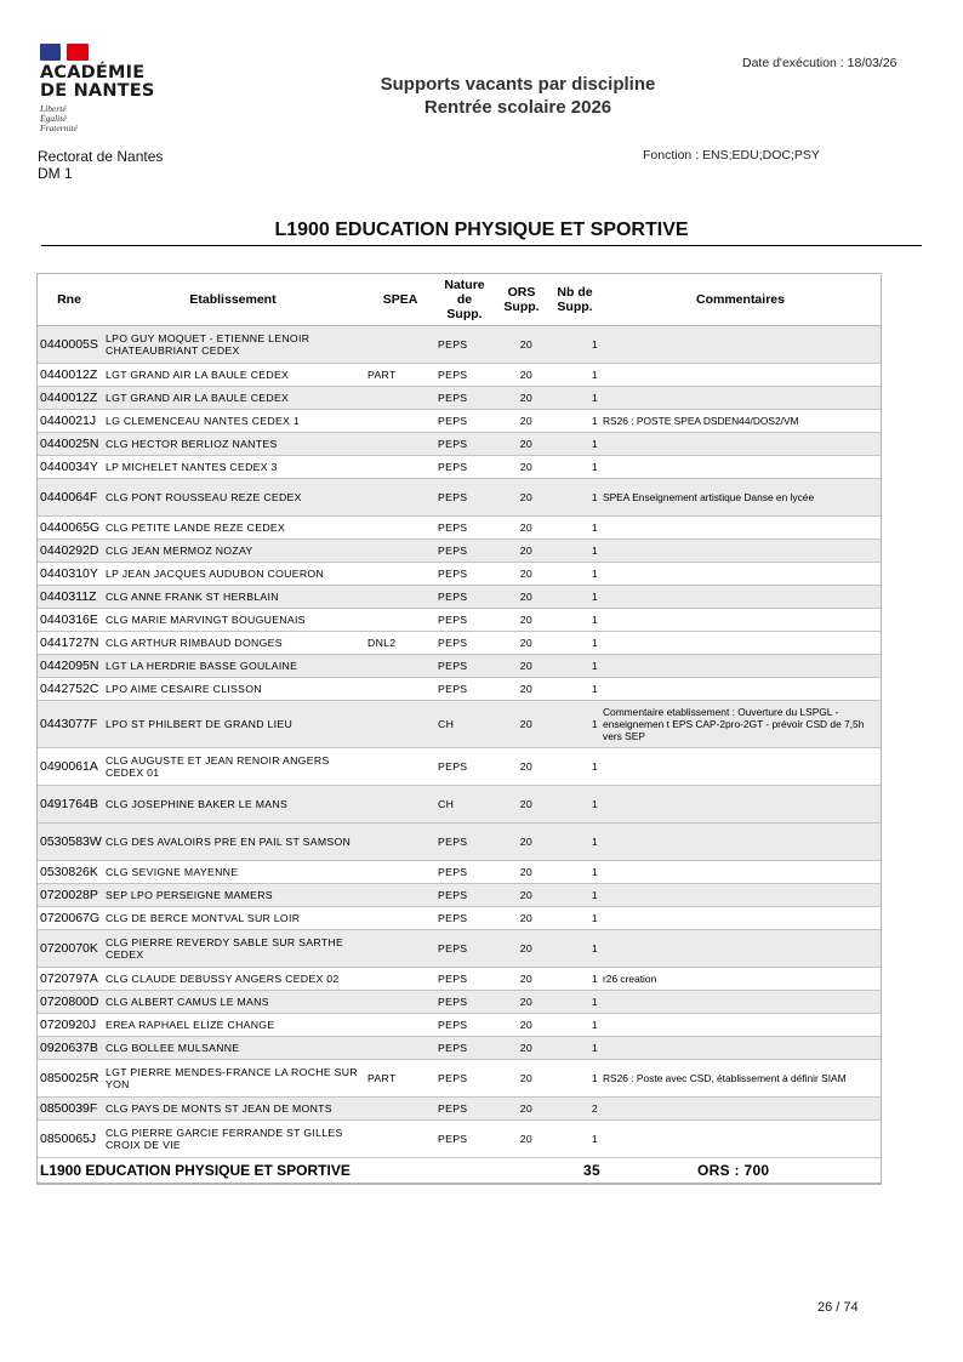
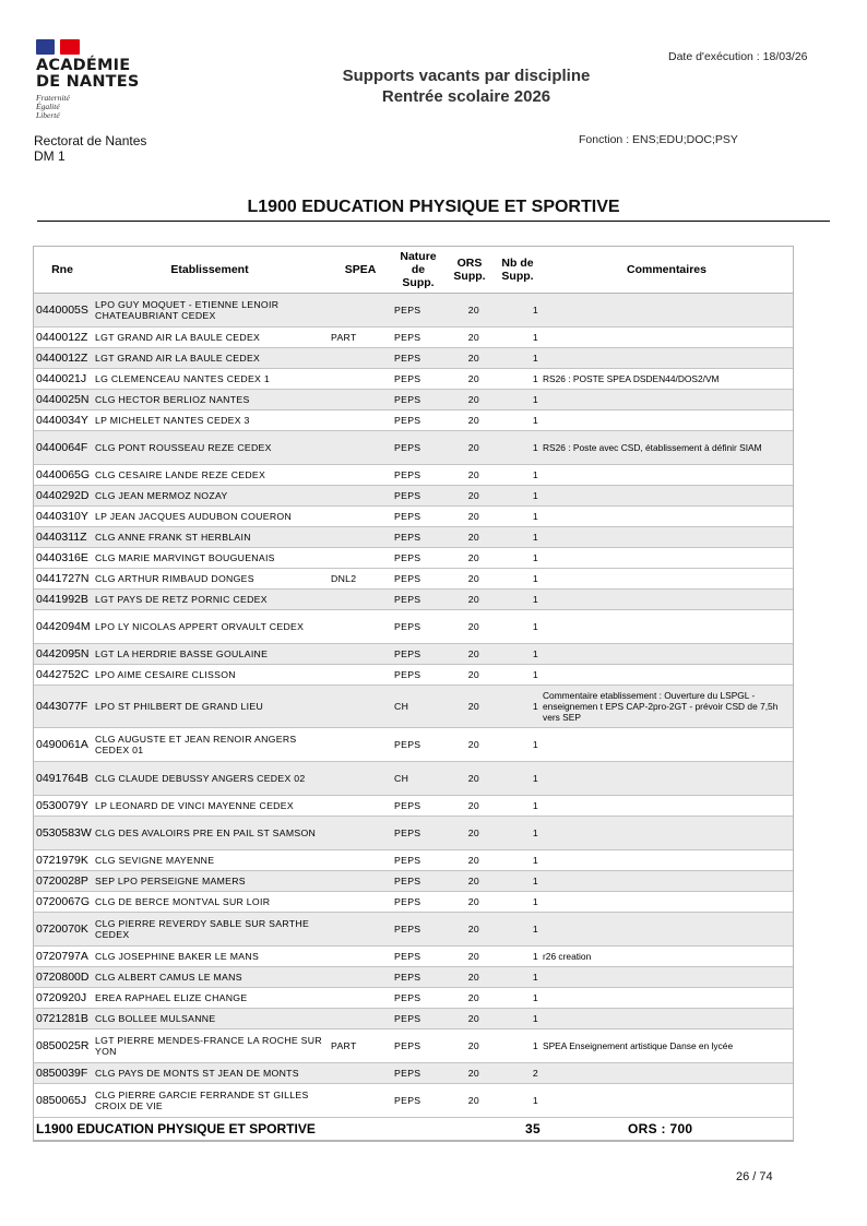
  ACADÉMIE
  DE NANTES
- Liberté
+ Fraternité
  Égalité
- Fraternité
+ Liberté
  Rectorat de Nantes
  DM 1
  Supports vacants par discipline
  Rentrée scolaire 2026
  Date d'exécution : 18/03/26
  Fonction : ENS;EDU;DOC;PSY
  L1900 EDUCATION PHYSIQUE ET SPORTIVE
  Rne	Etablissement	SPEA	Nature de Supp.	ORS Supp.	Nb de Supp.	Commentaires
  0440005S	LPO GUY MOQUET - ETIENNE LENOIR CHATEAUBRIANT CEDEX		PEPS	20	1
  0440012Z	LGT GRAND AIR LA BAULE CEDEX	PART	PEPS	20	1
  0440012Z	LGT GRAND AIR LA BAULE CEDEX		PEPS	20	1
  0440021J	LG CLEMENCEAU NANTES CEDEX 1		PEPS	20	1	RS26 : POSTE SPEA DSDEN44/DOS2/VM
  0440025N	CLG HECTOR BERLIOZ NANTES		PEPS	20	1
  0440034Y	LP MICHELET NANTES CEDEX 3		PEPS	20	1
- 0440064F	CLG PONT ROUSSEAU REZE CEDEX		PEPS	20	1	SPEA Enseignement artistique Danse en lycée
+ 0440064F	CLG PONT ROUSSEAU REZE CEDEX		PEPS	20	1	RS26 : Poste avec CSD, établissement à définir SIAM
- 0440065G	CLG PETITE LANDE REZE CEDEX		PEPS	20	1
+ 0440065G	CLG CESAIRE LANDE REZE CEDEX		PEPS	20	1
  0440292D	CLG JEAN MERMOZ NOZAY		PEPS	20	1
  0440310Y	LP JEAN JACQUES AUDUBON COUERON		PEPS	20	1
  0440311Z	CLG ANNE FRANK ST HERBLAIN		PEPS	20	1
  0440316E	CLG MARIE MARVINGT BOUGUENAIS		PEPS	20	1
  0441727N	CLG ARTHUR RIMBAUD DONGES	DNL2	PEPS	20	1
+ 0441992B	LGT PAYS DE RETZ PORNIC CEDEX		PEPS	20	1
+ 0442094M	LPO LY NICOLAS APPERT ORVAULT CEDEX		PEPS	20	1
  0442095N	LGT LA HERDRIE BASSE GOULAINE		PEPS	20	1
  0442752C	LPO AIME CESAIRE CLISSON		PEPS	20	1
  0443077F	LPO ST PHILBERT DE GRAND LIEU		CH	20	1	Commentaire etablissement : Ouverture du LSPGL - enseignemen t EPS CAP-2pro-2GT - prévoir CSD de 7,5h vers SEP
  0490061A	CLG AUGUSTE ET JEAN RENOIR ANGERS CEDEX 01		PEPS	20	1
- 0491764B	CLG JOSEPHINE BAKER LE MANS		CH	20	1
+ 0491764B	CLG CLAUDE DEBUSSY ANGERS CEDEX 02		CH	20	1
+ 0530079Y	LP LEONARD DE VINCI MAYENNE CEDEX		PEPS	20	1
  0530583W	CLG DES AVALOIRS PRE EN PAIL ST SAMSON		PEPS	20	1
- 0530826K	CLG SEVIGNE MAYENNE		PEPS	20	1
+ 0721979K	CLG SEVIGNE MAYENNE		PEPS	20	1
  0720028P	SEP LPO PERSEIGNE MAMERS		PEPS	20	1
  0720067G	CLG DE BERCE MONTVAL SUR LOIR		PEPS	20	1
  0720070K	CLG PIERRE REVERDY SABLE SUR SARTHE CEDEX		PEPS	20	1
- 0720797A	CLG CLAUDE DEBUSSY ANGERS CEDEX 02		PEPS	20	1	r26 creation
+ 0720797A	CLG JOSEPHINE BAKER LE MANS		PEPS	20	1	r26 creation
  0720800D	CLG ALBERT CAMUS LE MANS		PEPS	20	1
  0720920J	EREA RAPHAEL ELIZE CHANGE		PEPS	20	1
- 0920637B	CLG BOLLEE MULSANNE		PEPS	20	1
+ 0721281B	CLG BOLLEE MULSANNE		PEPS	20	1
- 0850025R	LGT PIERRE MENDES-FRANCE LA ROCHE SUR YON	PART	PEPS	20	1	RS26 : Poste avec CSD, établissement à définir SIAM
+ 0850025R	LGT PIERRE MENDES-FRANCE LA ROCHE SUR YON	PART	PEPS	20	1	SPEA Enseignement artistique Danse en lycée
  0850039F	CLG PAYS DE MONTS ST JEAN DE MONTS		PEPS	20	2
  0850065J	CLG PIERRE GARCIE FERRANDE ST GILLES CROIX DE VIE		PEPS	20	1
  L1900 EDUCATION PHYSIQUE ET SPORTIVE		35	ORS : 700
  26 / 74
